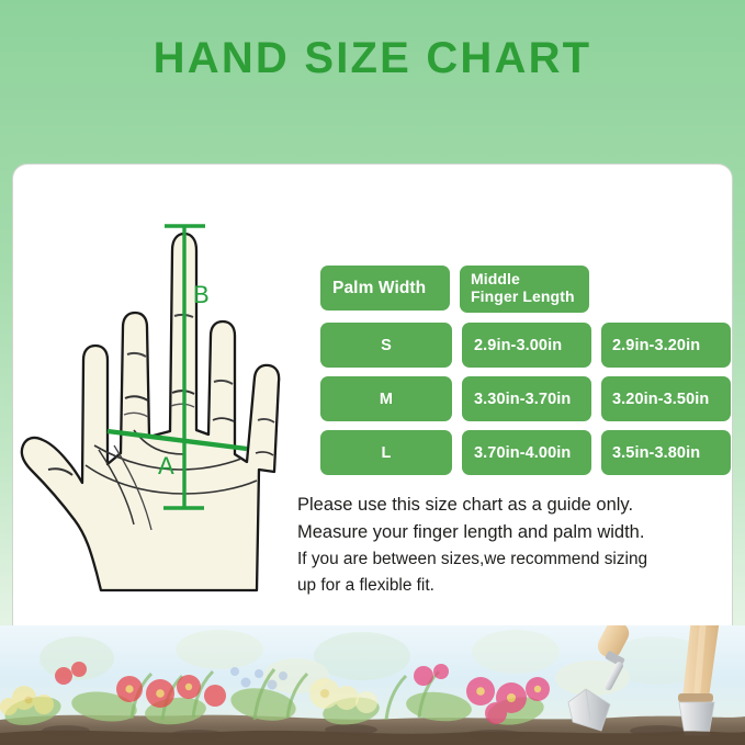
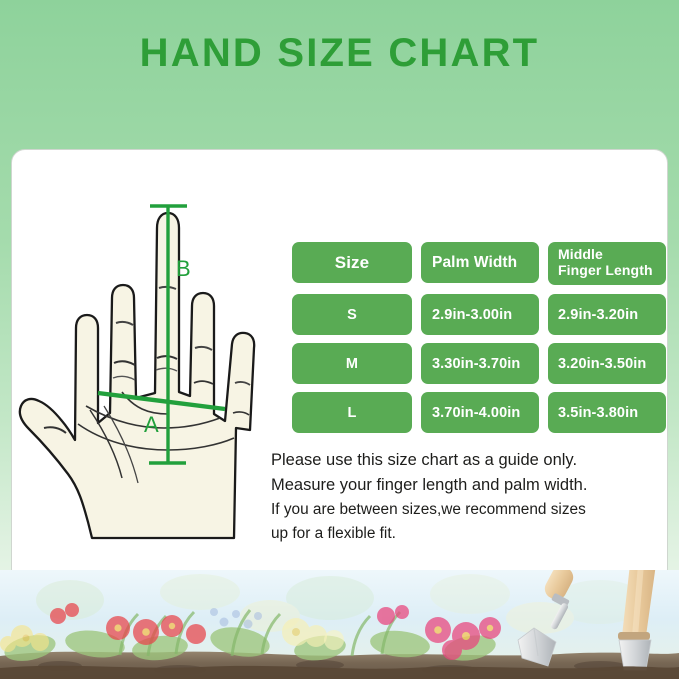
  HAND SIZE CHART
  B
  A
+ Size
  Palm Width
  Middle
  Finger Length
  S
  2.9in-3.00in
  2.9in-3.20in
  M
  3.30in-3.70in
  3.20in-3.50in
  L
  3.70in-4.00in
  3.5in-3.80in
  Please use this size chart as a guide only.
  Measure your finger length and palm width.
- If you are between sizes,we recommend sizing
+ If you are between sizes,we recommend sizes
  up for a flexible fit.
